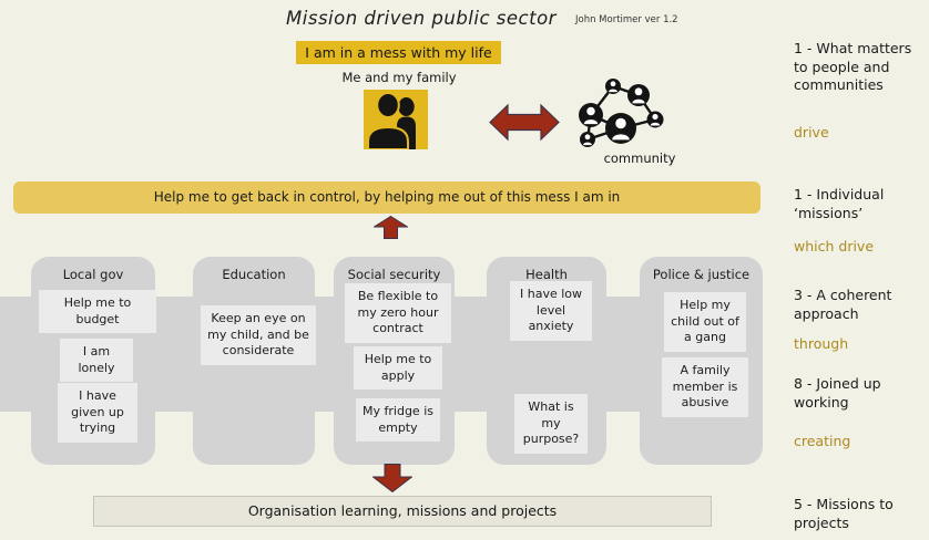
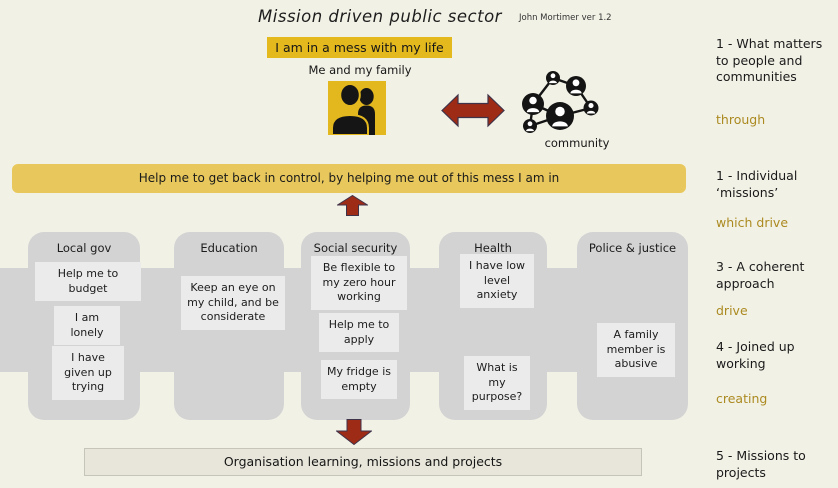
  Mission driven public sector
  John Mortimer ver 1.2
  I am in a mess with my life
  Me and my family
  community
  Help me to get back in control, by helping me out of this mess I am in
  Local gov
  Help me to budget
  I am lonely
  I have given up trying
  Education
  Keep an eye on my child, and be considerate
  Social security
- Be flexible to my zero hour contract
+ Be flexible to my zero hour working
  Help me to apply
  My fridge is empty
  Health
  I have low level anxiety
  What is my purpose?
  Police & justice
- Help my child out of a gang
  A family member is abusive
  Organisation learning, missions and projects
  1 - What matters to people and communities
- drive
+ through
  1 - Individual ‘missions’
  which drive
  3 - A coherent approach
- through
+ drive
- 8 - Joined up working
+ 4 - Joined up working
  creating
  5 - Missions to projects
